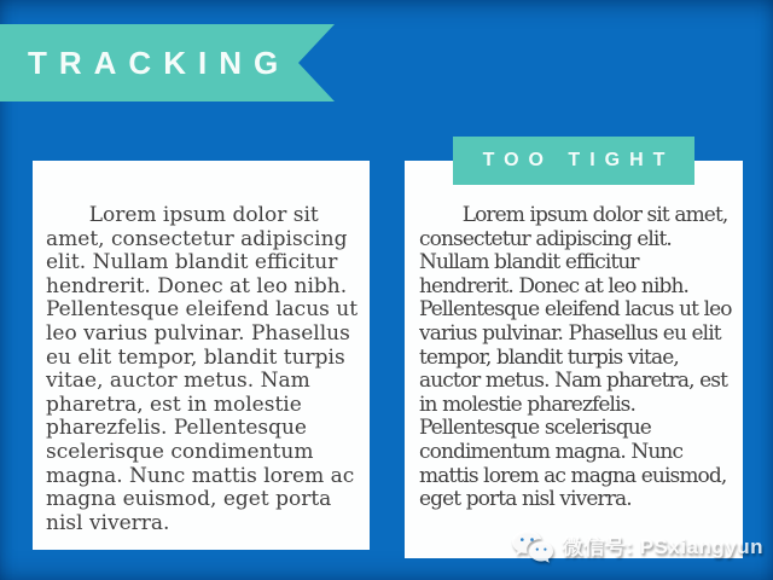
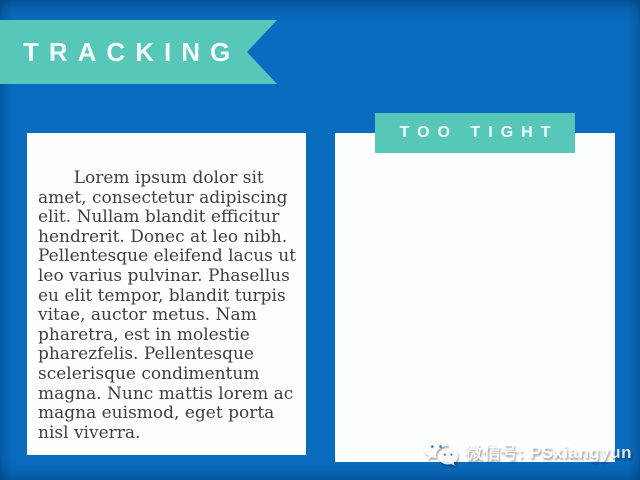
  TRACKING
  Lorem ipsum dolor sit amet, consectetur adipiscing elit. Nullam blandit efficitur hendrerit. Donec at leo nibh. Pellentesque eleifend lacus ut leo varius pulvinar. Phasellus eu elit tempor, blandit turpis vitae, auctor metus. Nam pharetra, est in molestie pharezfelis. Pellentesque scelerisque condimentum magna. Nunc mattis lorem ac magna euismod, eget porta nisl viverra.
  TOO TIGHT
- Lorem ipsum dolor sit amet, consectetur adipiscing elit. Nullam blandit efficitur hendrerit. Donec at leo nibh. Pellentesque eleifend lacus ut leo varius pulvinar. Phasellus eu elit tempor, blandit turpis vitae, auctor metus. Nam pharetra, est in molestie pharezfelis. Pellentesque scelerisque condimentum magna. Nunc mattis lorem ac magna euis­mod, eget porta nisl viverra.
  微信号: PSxiangyun
